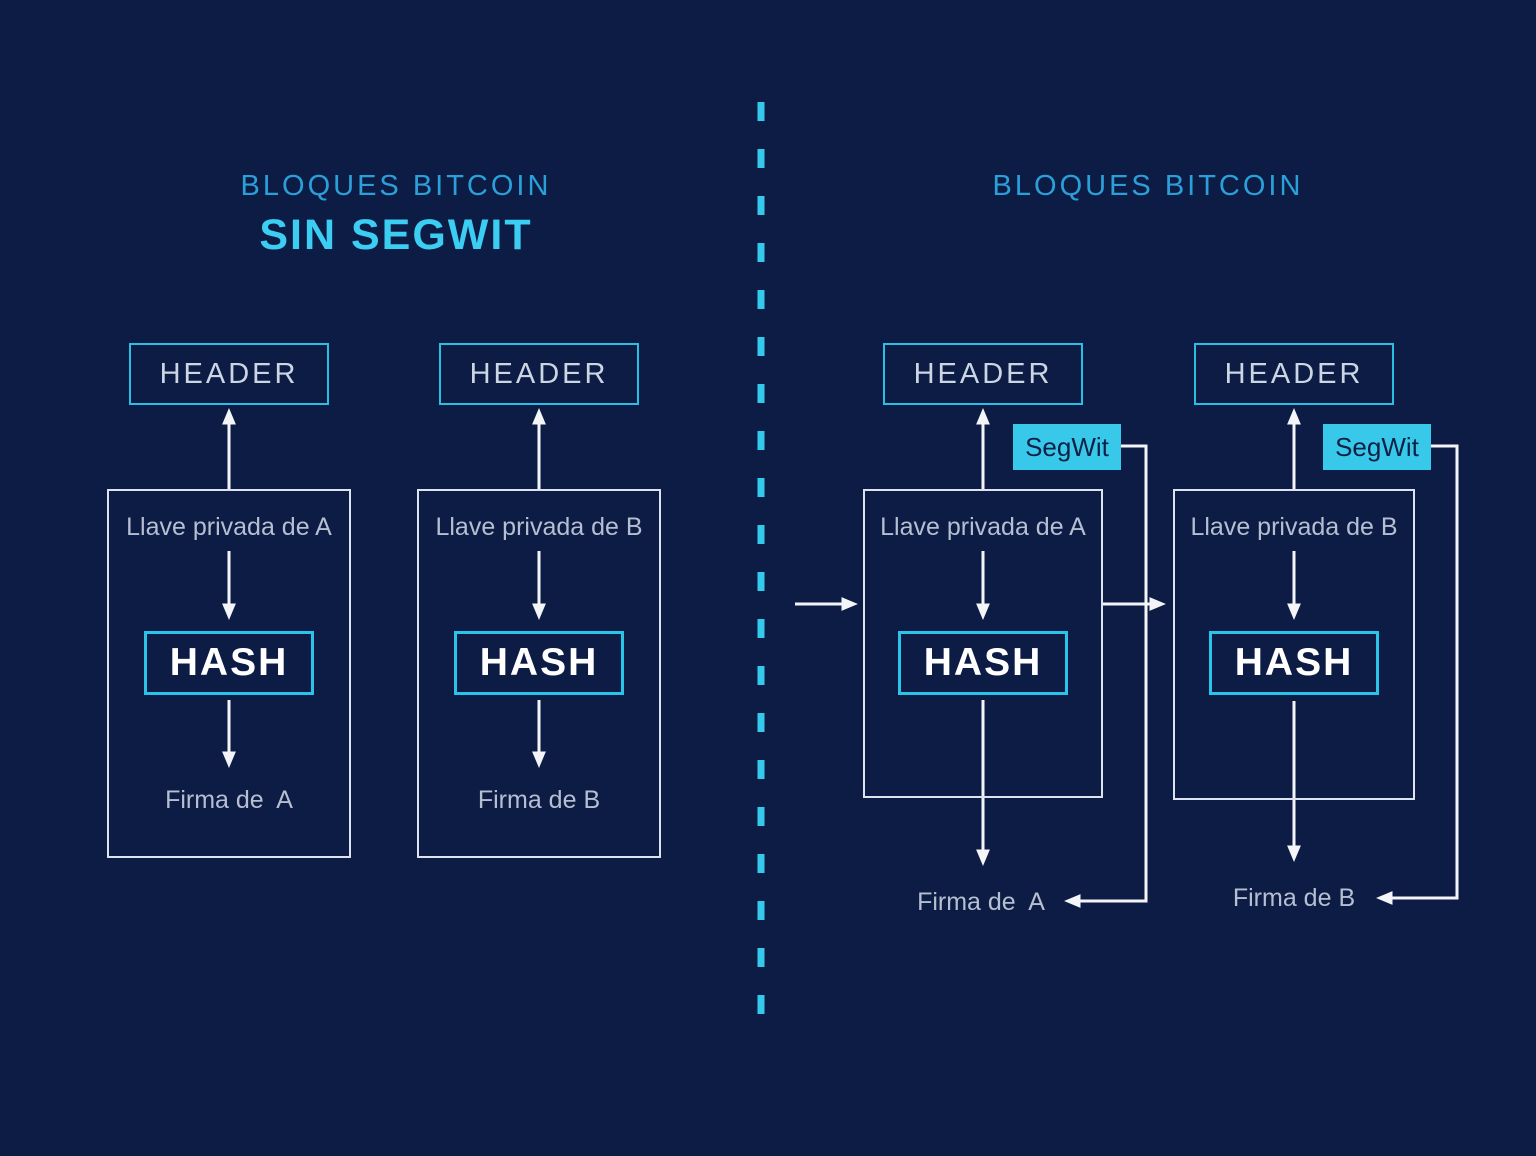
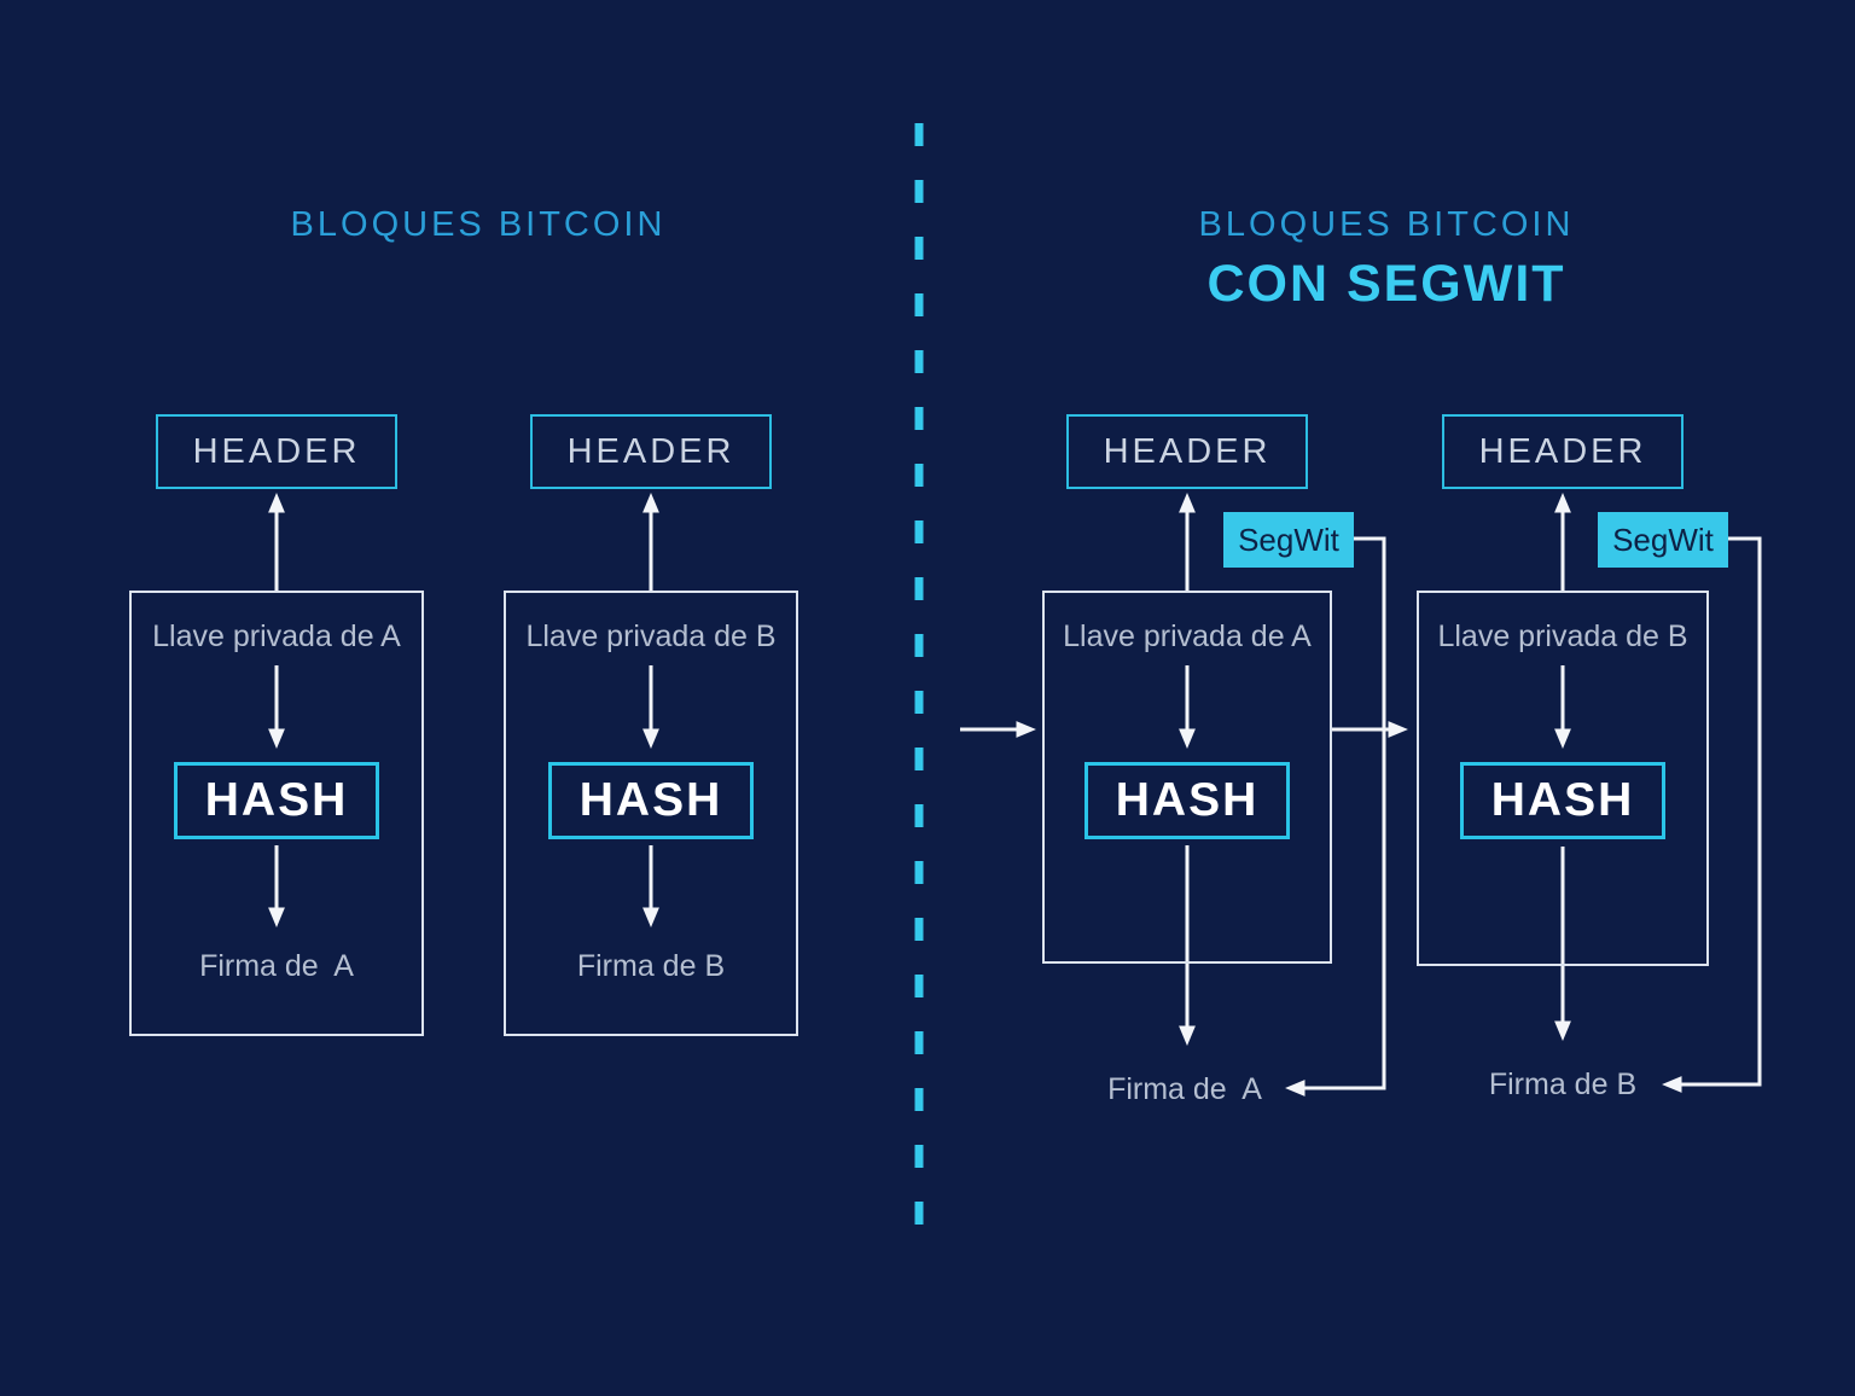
  BLOQUES BITCOIN
- SIN SEGWIT
  HEADER
  Llave privada de A
  HASH
  Firma de A
  HEADER
  Llave privada de B
  HASH
  Firma de B
  BLOQUES BITCOIN
+ CON SEGWIT
  HEADER
  SegWit
  Llave privada de A
  HASH
  Firma de A
  HEADER
  SegWit
  Llave privada de B
  HASH
  Firma de B
